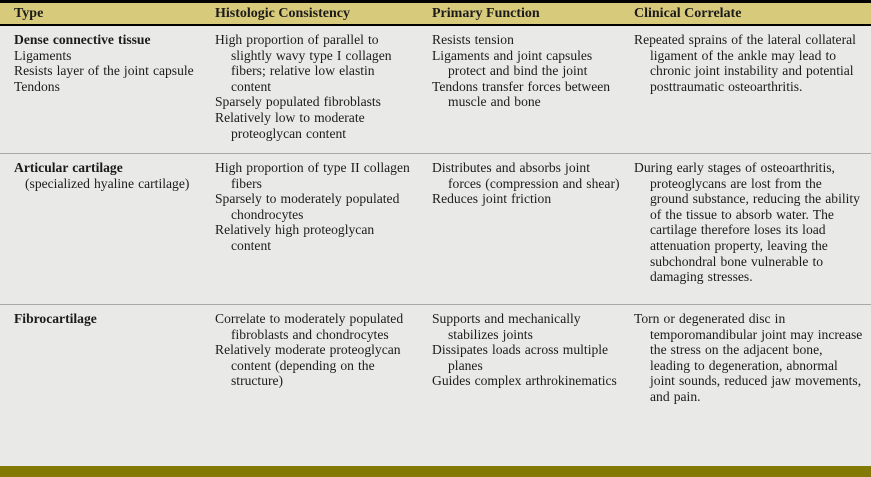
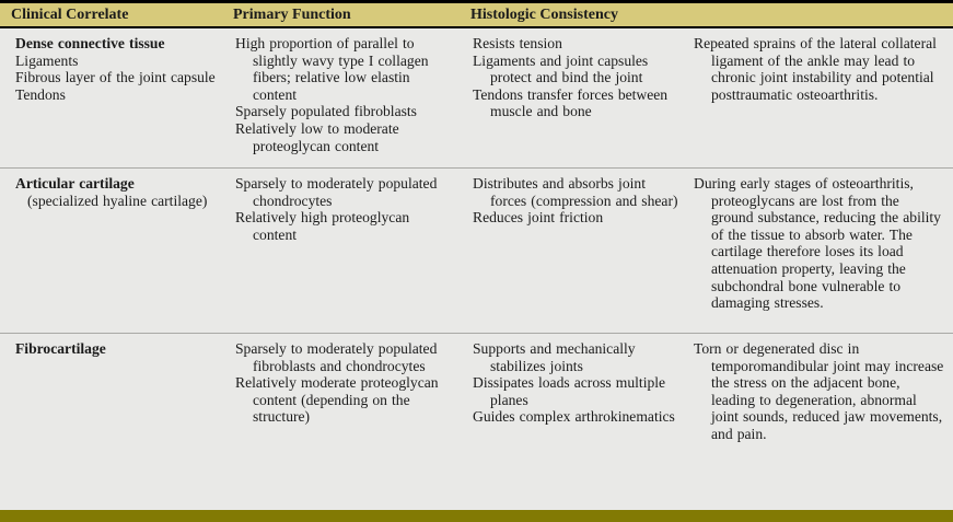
- Type
- Histologic Consistency
+ Clinical Correlate
  Primary Function
- Clinical Correlate
+ Histologic Consistency
  Dense connective tissue
  Ligaments
- Resists layer of the joint capsule
+ Fibrous layer of the joint capsule
  Tendons
  High proportion of parallel to slightly wavy type I collagen fibers; relative low elastin content
  Sparsely populated fibroblasts
  Relatively low to moderate proteoglycan content
  Resists tension
  Ligaments and joint capsules protect and bind the joint
  Tendons transfer forces between muscle and bone
  Repeated sprains of the lateral collateral ligament of the ankle may lead to chronic joint instability and potential posttraumatic osteoarthritis.
  Articular cartilage
  (specialized hyaline cartilage)
- High proportion of type II collagen fibers
  Sparsely to moderately populated chondrocytes
  Relatively high proteoglycan content
  Distributes and absorbs joint forces (compression and shear)
  Reduces joint friction
  During early stages of osteoarthritis, proteoglycans are lost from the ground substance, reducing the ability of the tissue to absorb water. The cartilage therefore loses its load attenuation property, leaving the subchondral bone vulnerable to damaging stresses.
  Fibrocartilage
- Correlate to moderately populated fibroblasts and chondrocytes
+ Sparsely to moderately populated fibroblasts and chondrocytes
  Relatively moderate proteoglycan content (depending on the structure)
  Supports and mechanically stabilizes joints
  Dissipates loads across multiple planes
  Guides complex arthrokinematics
  Torn or degenerated disc in temporomandibular joint may increase the stress on the adjacent bone, leading to degeneration, abnormal joint sounds, reduced jaw movements, and pain.
